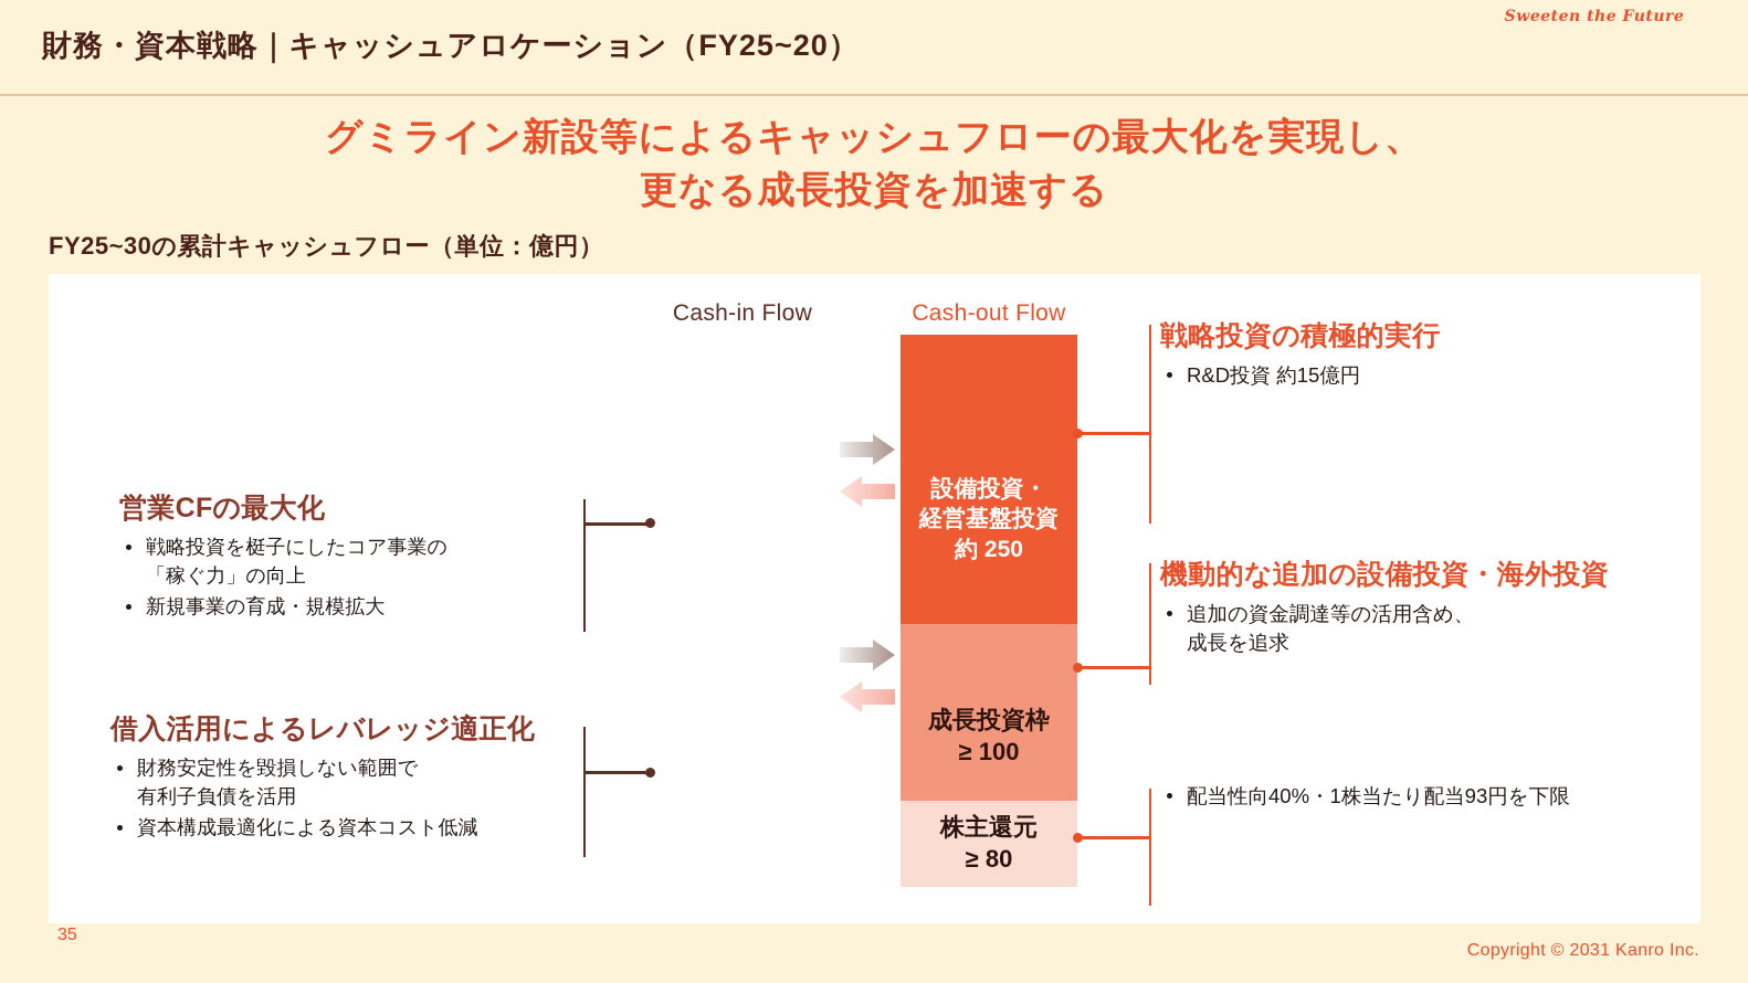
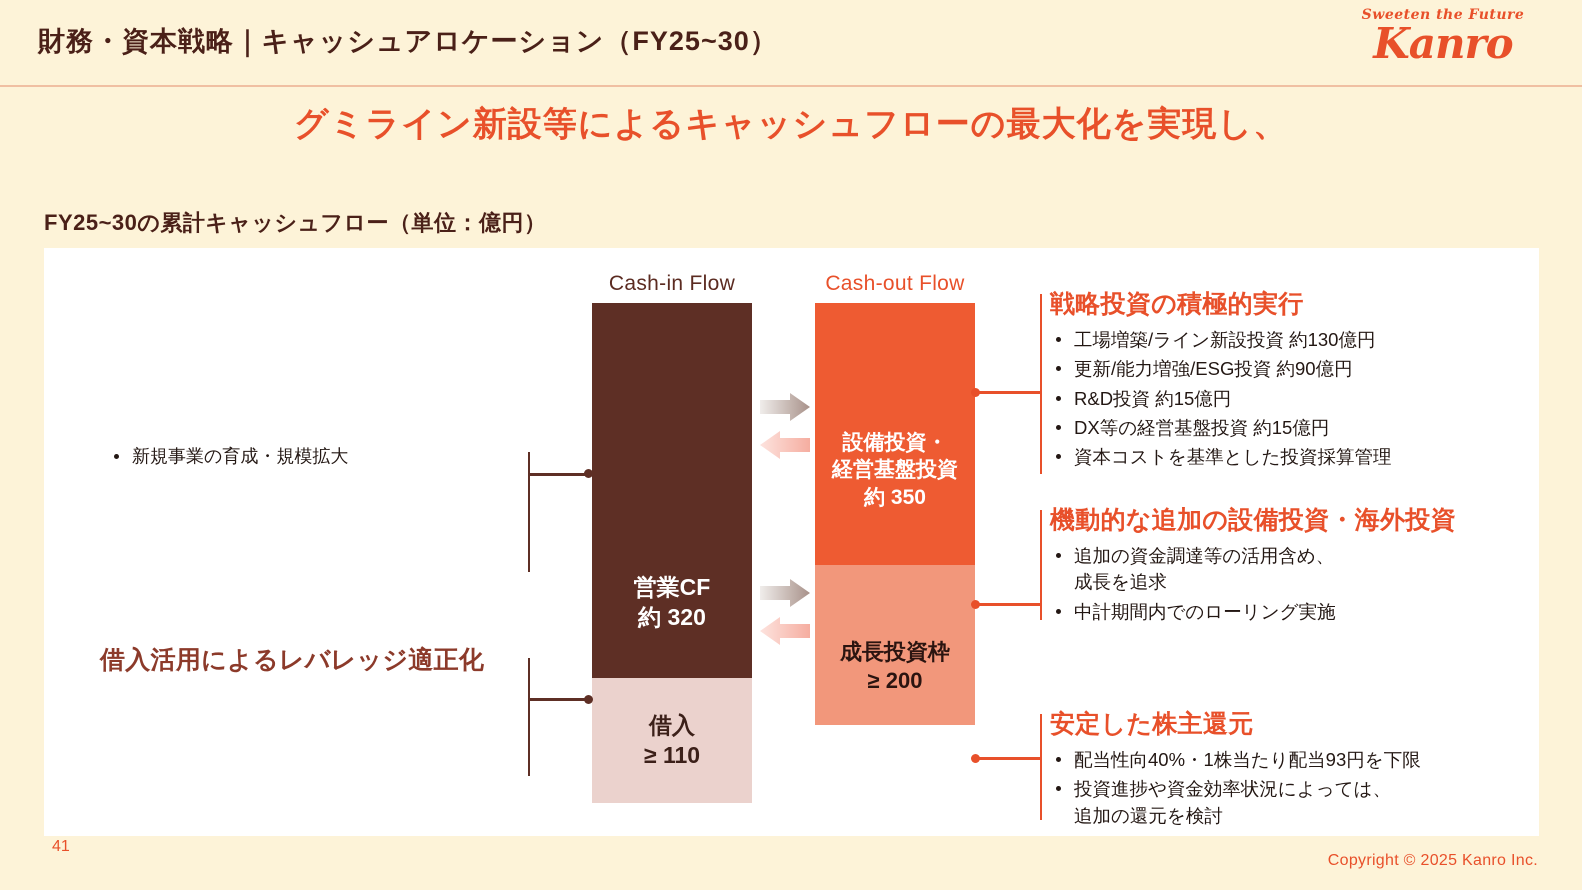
- 財務・資本戦略｜キャッシュアロケーション（FY25~20）
+ 財務・資本戦略｜キャッシュアロケーション（FY25~30）
  Sweeten the Future
+ Kanro
  グミライン新設等によるキャッシュフローの最大化を実現し、
- 更なる成長投資を加速する
  FY25~30の累計キャッシュフロー（単位：億円）
  Cash-in Flow
  Cash-out Flow
+ 営業CF
+ 約 320
+ 借入
+ ≥ 110
  設備投資・
  経営基盤投資
- 約 250
+ 約 350
  成長投資枠
- ≥ 100
+ ≥ 200
- 株主還元
- ≥ 80
- 営業CFの最大化
- 戦略投資を梃子にしたコア事業の
- 「稼ぐ力」の向上
  新規事業の育成・規模拡大
  借入活用によるレバレッジ適正化
- 財務安定性を毀損しない範囲で
- 有利子負債を活用
- 資本構成最適化による資本コスト低減
  戦略投資の積極的実行
+ 工場増築/ライン新設投資 約130億円
+ 更新/能力増強/ESG投資 約90億円
  R&D投資 約15億円
+ DX等の経営基盤投資 約15億円
+ 資本コストを基準とした投資採算管理
  機動的な追加の設備投資・海外投資
  追加の資金調達等の活用含め、
  成長を追求
+ 中計期間内でのローリング実施
+ 安定した株主還元
  配当性向40%・1株当たり配当93円を下限
+ 投資進捗や資金効率状況によっては、
+ 追加の還元を検討
- 35
+ 41
- Copyright © 2031 Kanro Inc.
+ Copyright © 2025 Kanro Inc.
